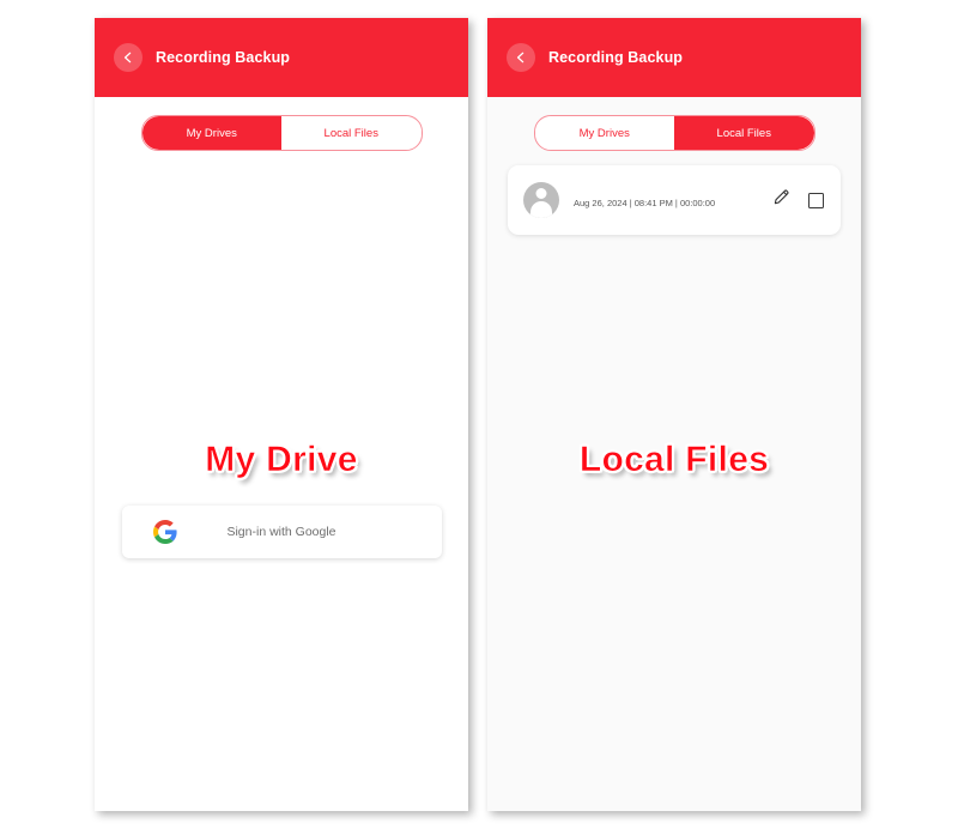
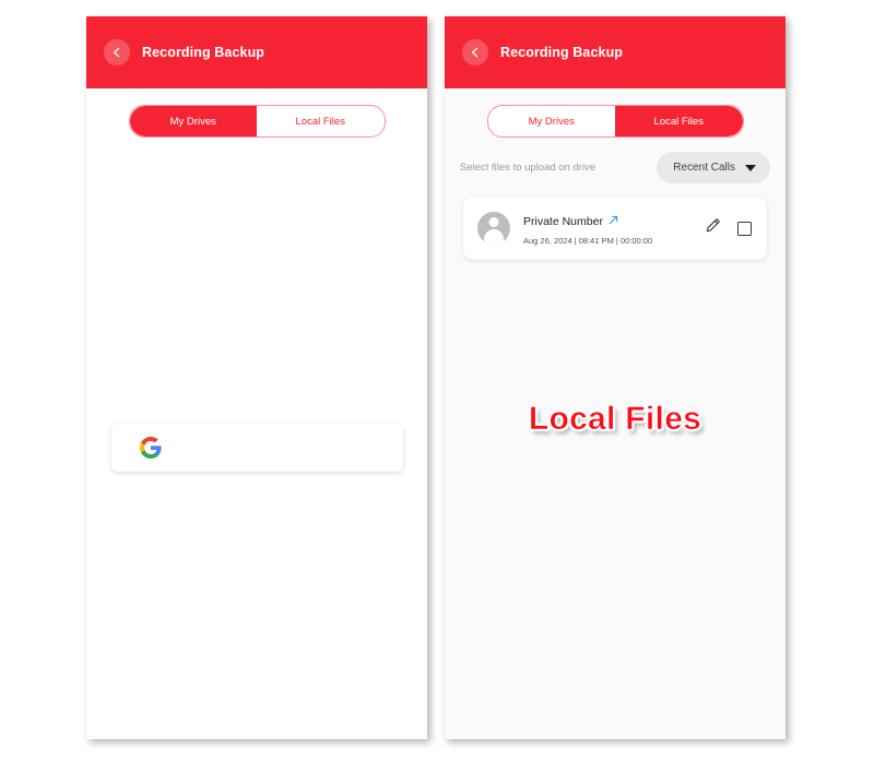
  Recording Backup
  My Drives
  Local Files
- My Drive
- Sign-in with Google
  Recording Backup
  My Drives
  Local Files
+ Select files to upload on drive
+ Recent Calls
+ Private Number
  Aug 26, 2024 | 08:41 PM | 00:00:00
  Local Files
